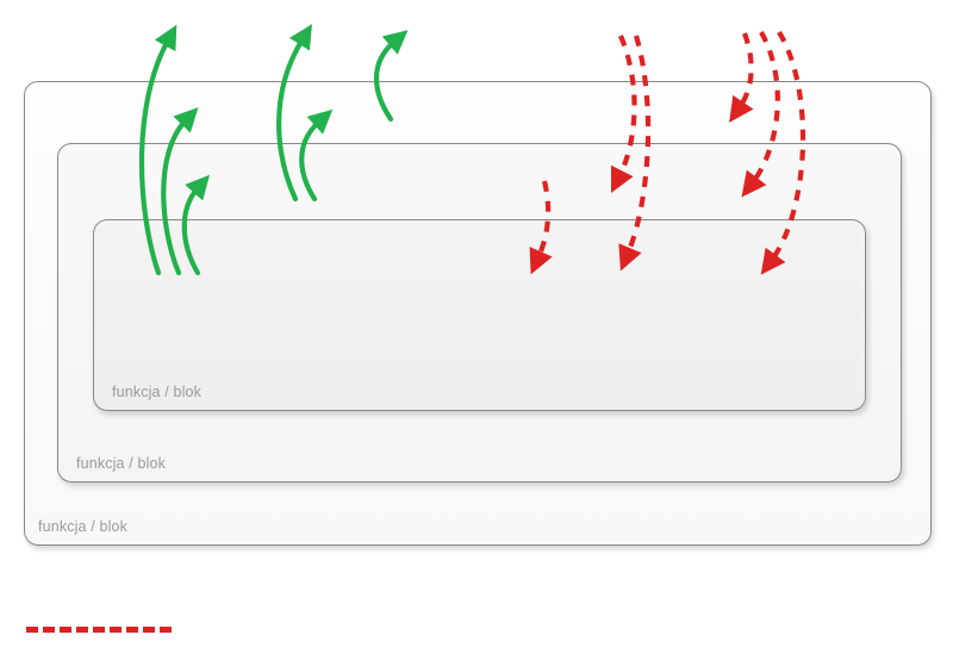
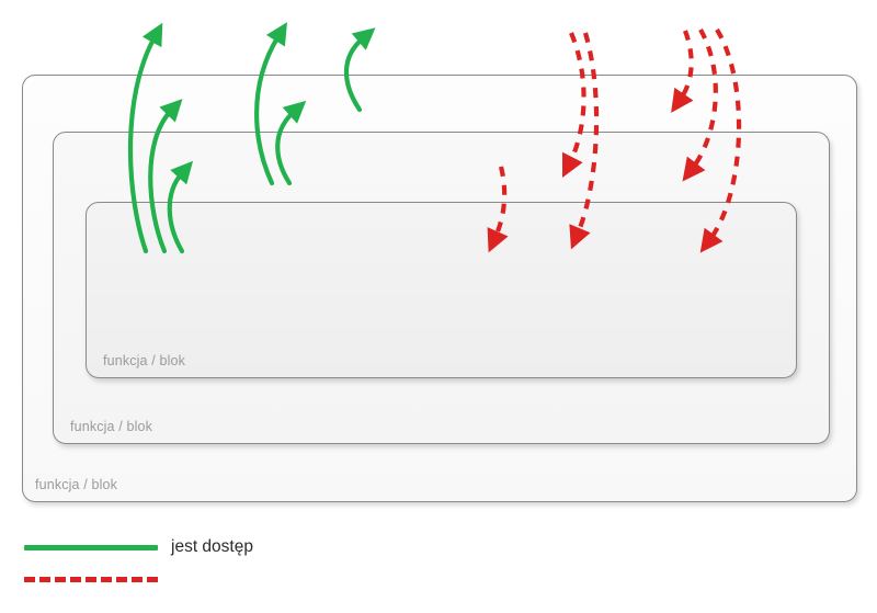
  funkcja / blok
  funkcja / blok
  funkcja / blok
+ jest dostęp
